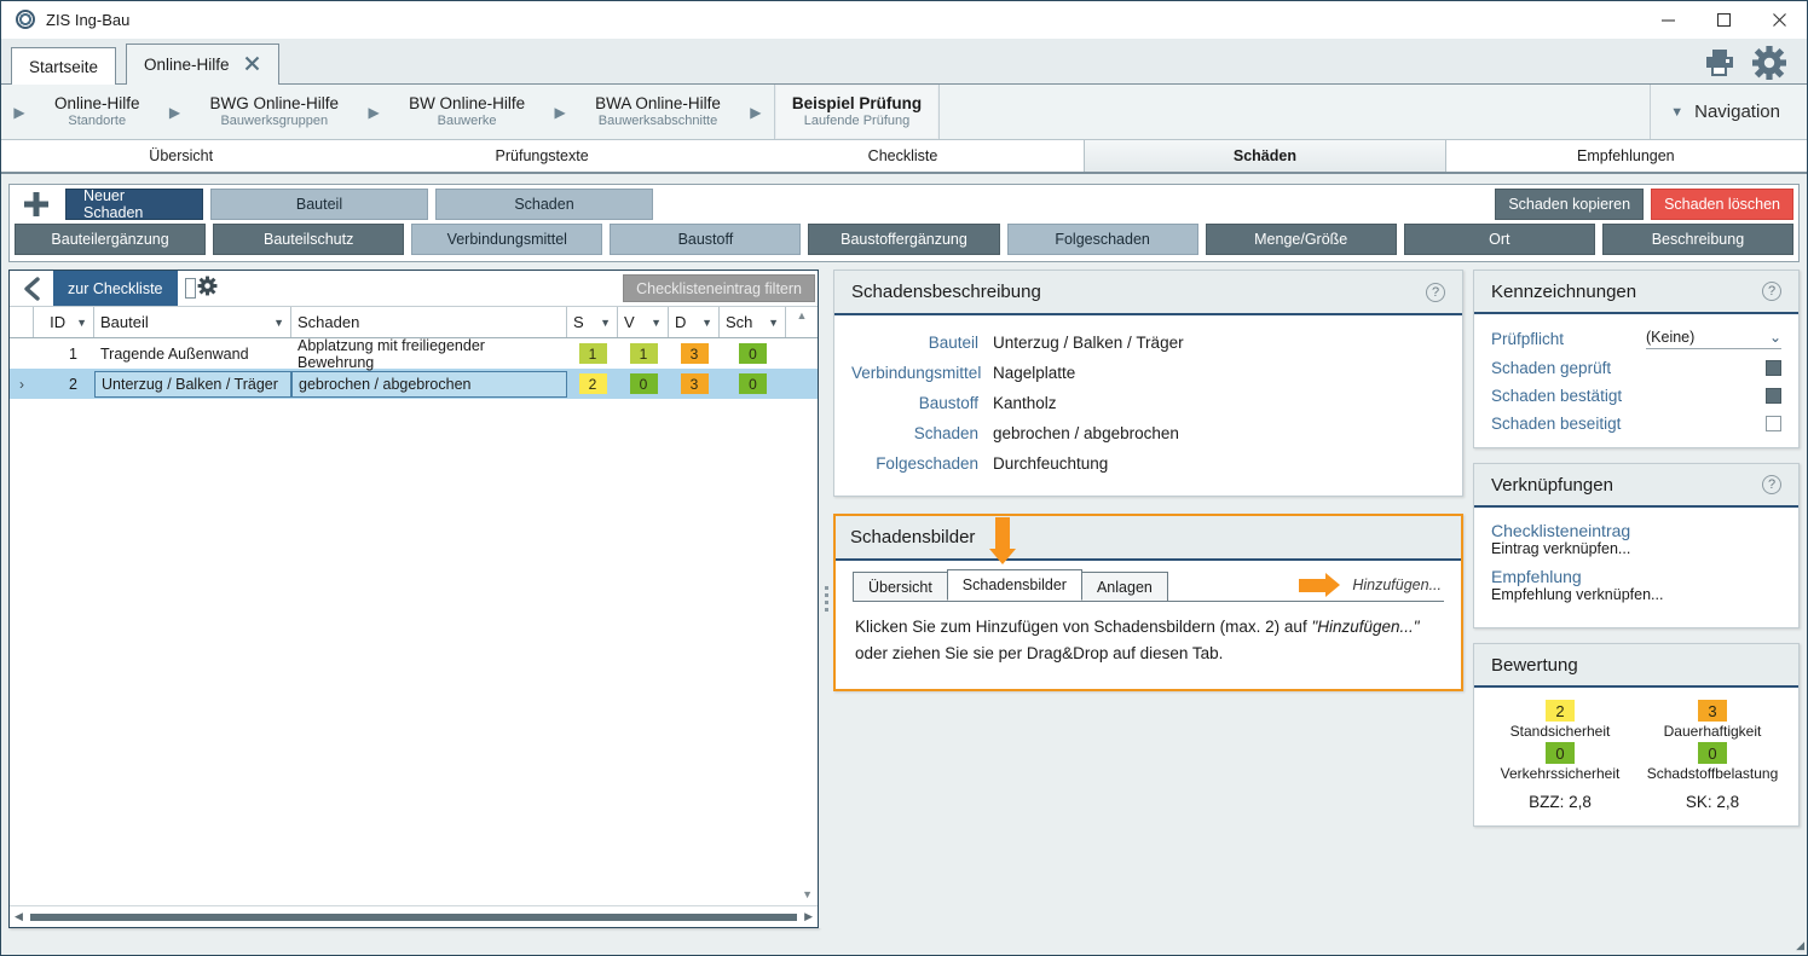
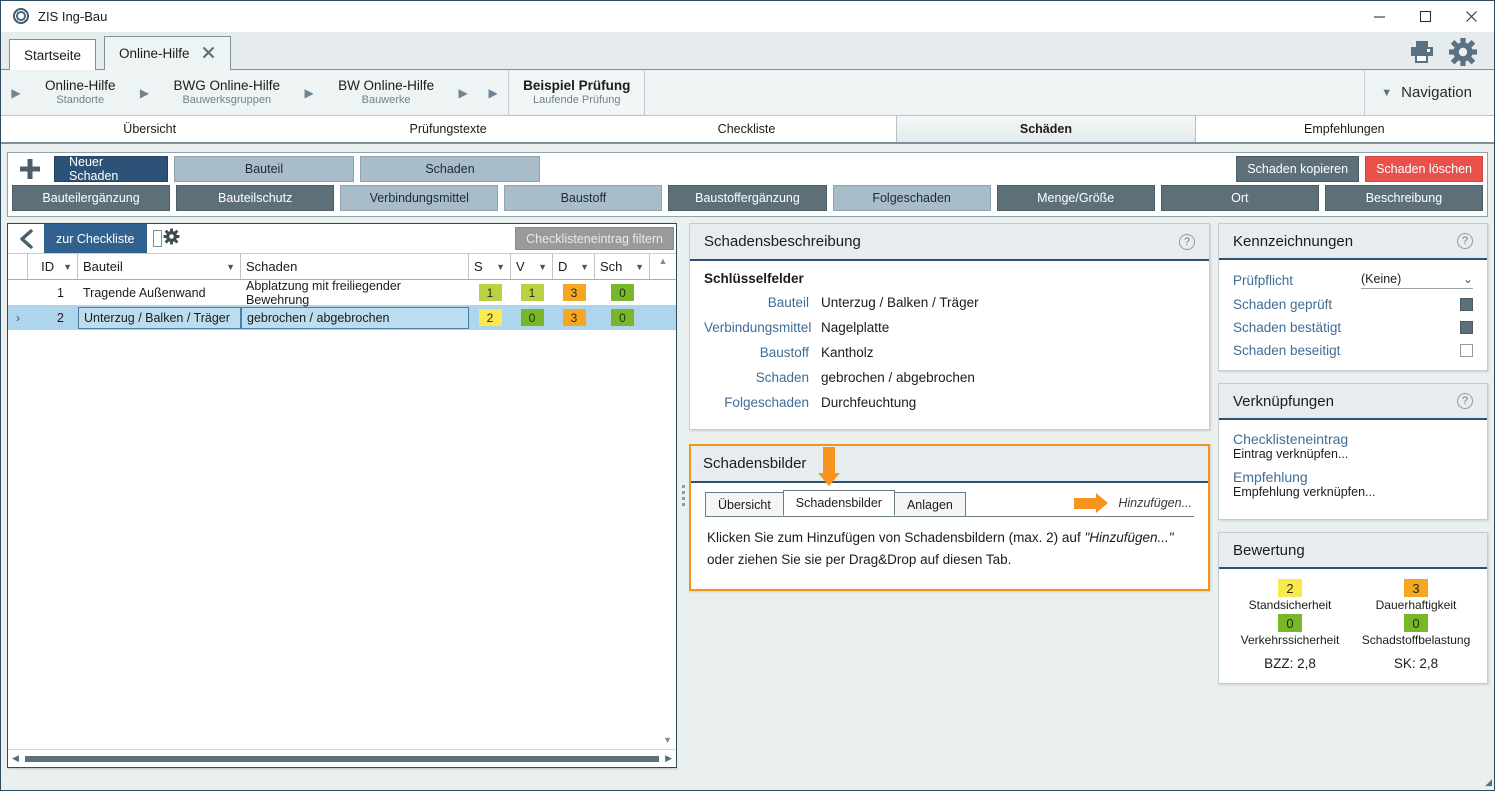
  ZIS Ing-Bau
  Startseite
  Online-Hilfe
  ▶
  Online-Hilfe
  Standorte
  ▶
  BWG Online-Hilfe
  Bauwerksgruppen
  ▶
  BW Online-Hilfe
  Bauwerke
  ▶
- BWA Online-Hilfe
- Bauwerksabschnitte
  ▶
  Beispiel Prüfung
  Laufende Prüfung
  ▼
  Navigation
  Übersicht
  Prüfungstexte
  Checkliste
  Schäden
  Empfehlungen
  Neuer Schaden
  Bauteil
  Schaden
  Schaden kopieren
  Schaden löschen
  Bauteilergänzung
  Bauteilschutz
  Verbindungsmittel
  Baustoff
  Baustoffergänzung
  Folgeschaden
  Menge/Größe
  Ort
  Beschreibung
  zur Checkliste
  Checklisteneintrag filtern
  ID
  ▼
  Bauteil
  ▼
  Schaden
  S
  ▼
  V
  ▼
  D
  ▼
  Sch
  ▼
  ▲
  1
  Tragende Außenwand
  Abplatzung mit freiliegender Bewehrung
  1
  1
  3
  0
  ›
  2
  Unterzug / Balken / Träger
  gebrochen / abgebrochen
  2
  0
  3
  0
  ▼
  ◀
  ▶
  Schadensbeschreibung
  ?
+ Schlüsselfelder
  Bauteil
  Unterzug / Balken / Träger
  Verbindungsmittel
  Nagelplatte
  Baustoff
  Kantholz
  Schaden
  gebrochen / abgebrochen
  Folgeschaden
  Durchfeuchtung
  Schadensbilder
  Übersicht
  Schadensbilder
  Anlagen
  Hinzufügen...
  Klicken Sie zum Hinzufügen von Schadensbildern (max. 2) auf "Hinzufügen..."
  oder ziehen Sie sie per Drag&Drop auf diesen Tab.
  Kennzeichnungen
  ?
  Prüfpflicht
  (Keine)
  ⌄
  Schaden geprüft
  Schaden bestätigt
  Schaden beseitigt
  Verknüpfungen
  ?
  Checklisteneintrag
  Eintrag verknüpfen...
  Empfehlung
  Empfehlung verknüpfen...
  Bewertung
  2
  Standsicherheit
  3
  Dauerhaftigkeit
  0
  Verkehrssicherheit
  0
  Schadstoffbelastung
  BZZ: 2,8
  SK: 2,8
  ◢
